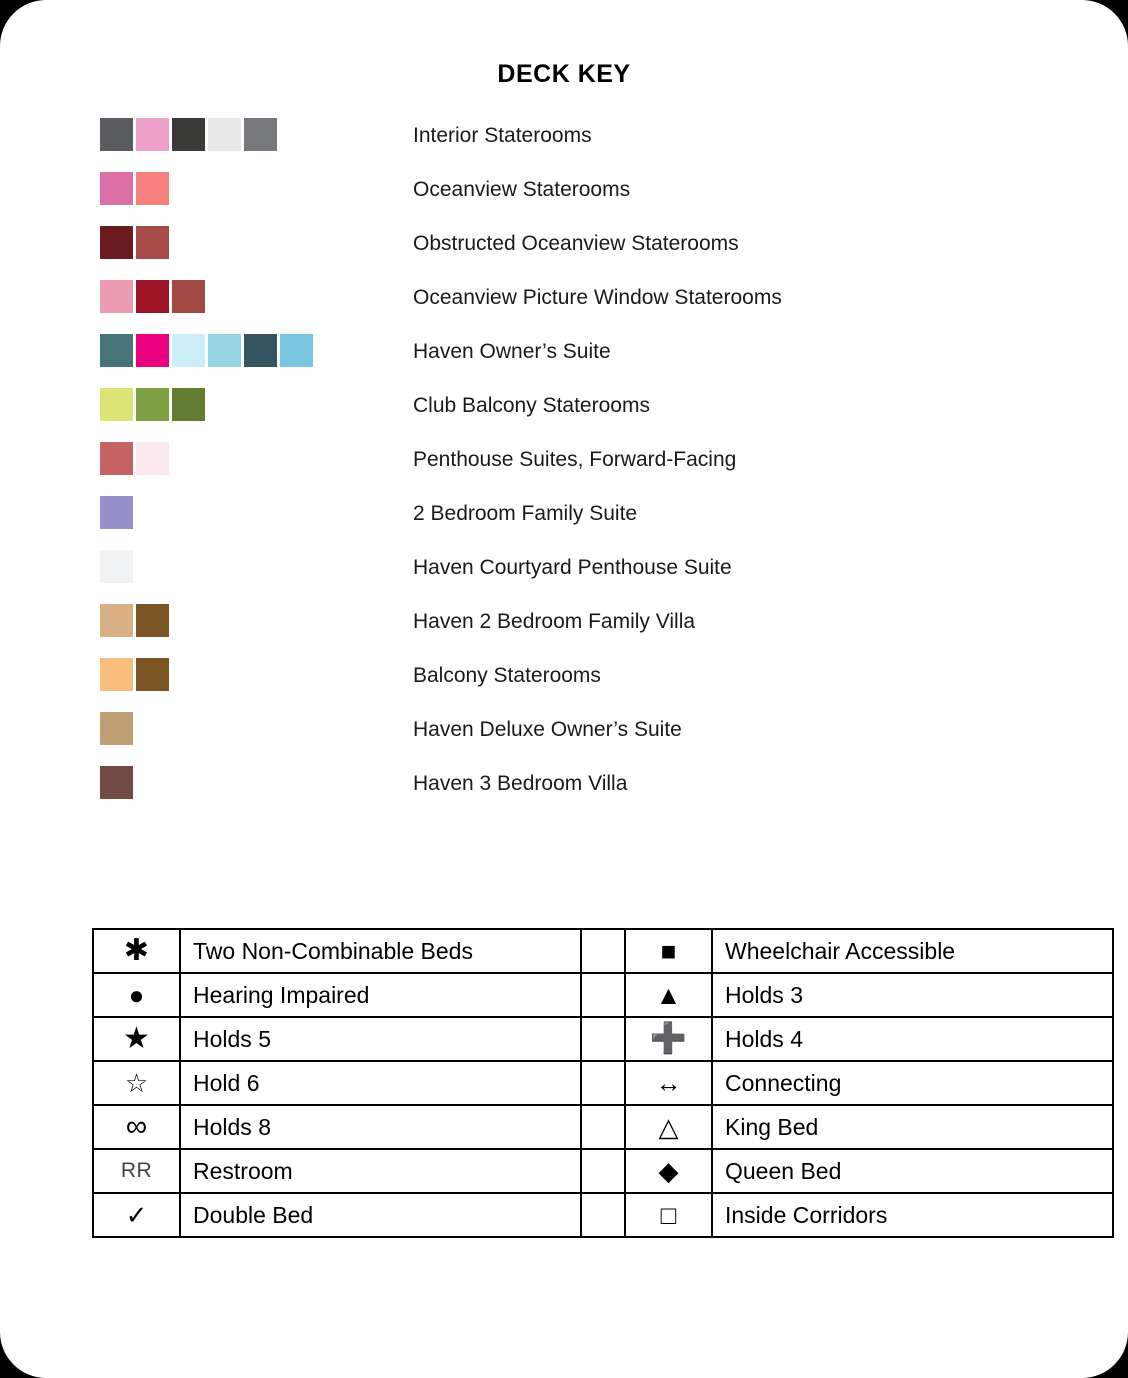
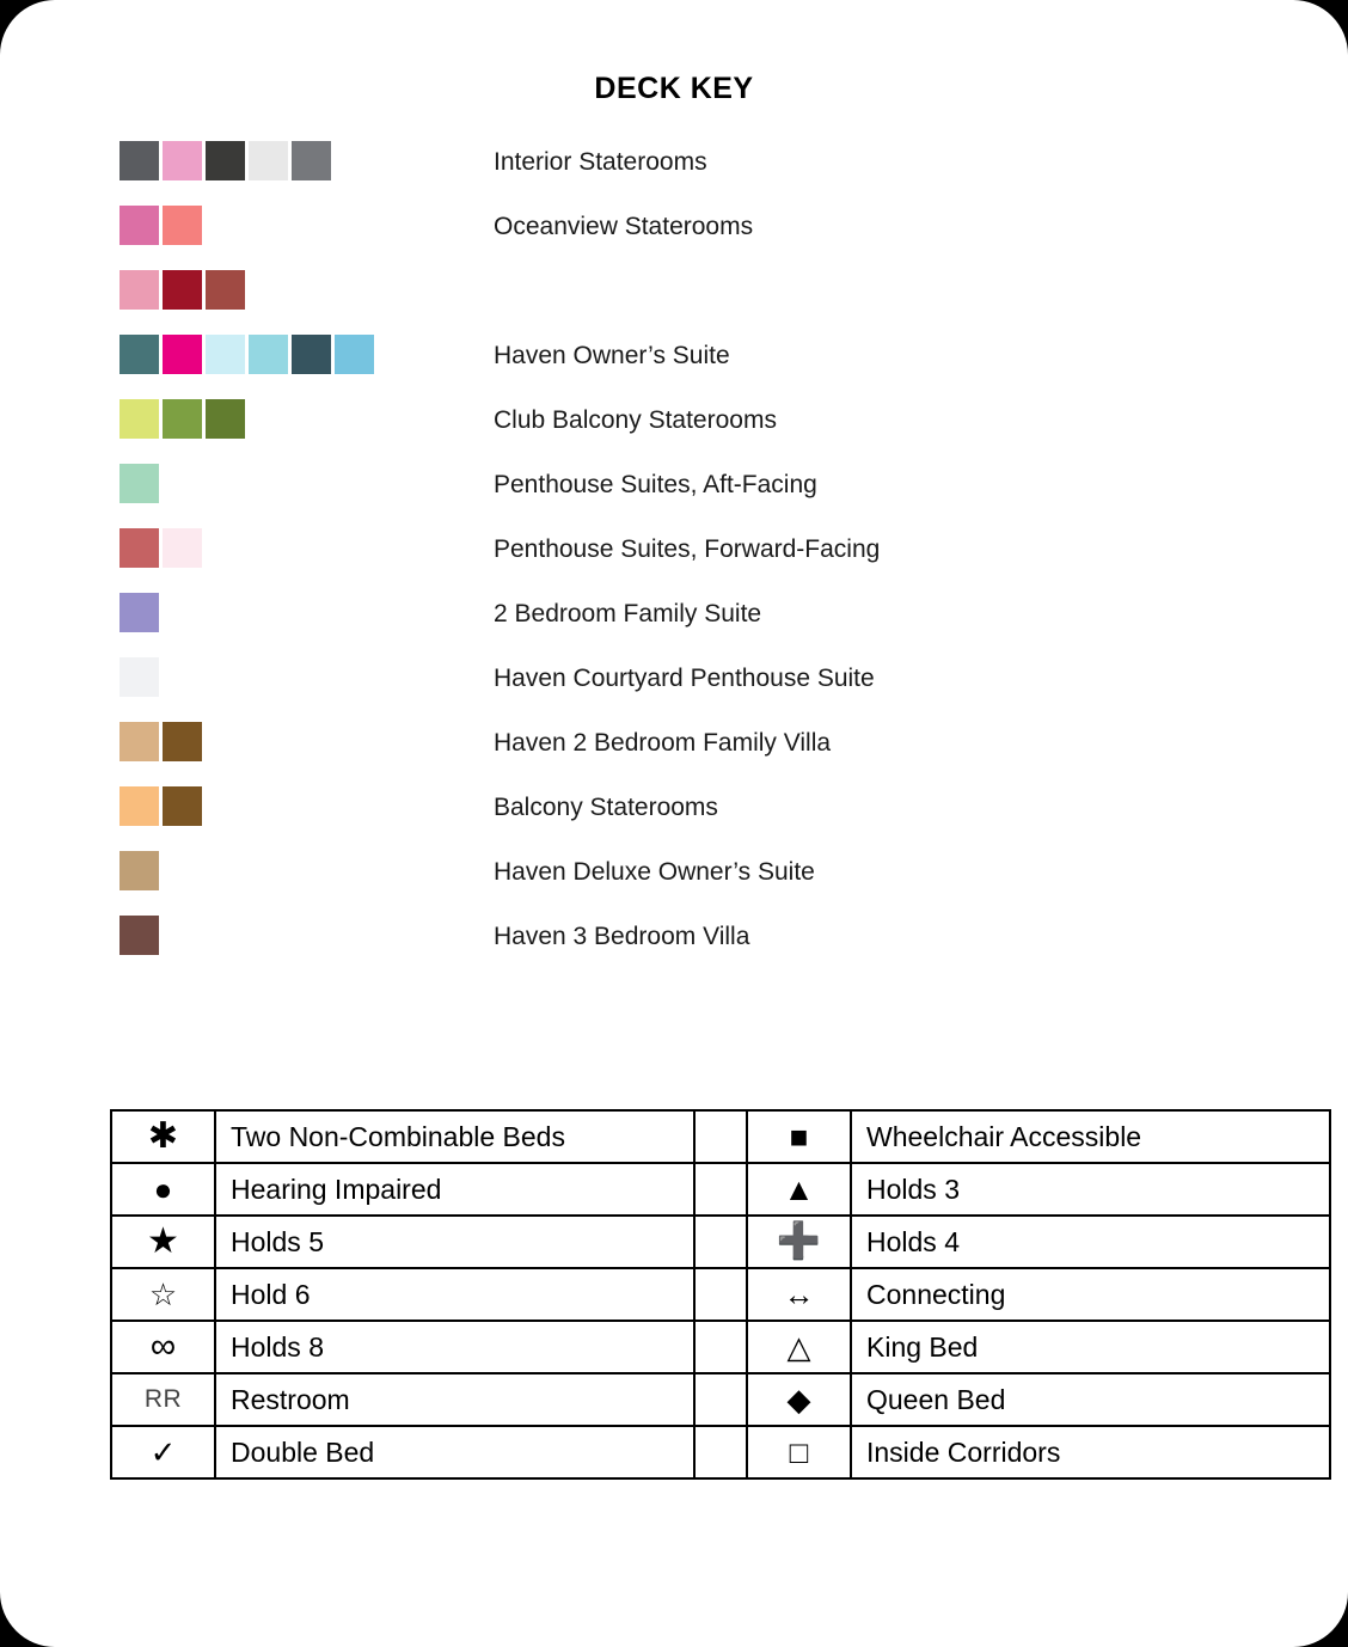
  DECK KEY
  Interior Staterooms
  Oceanview Staterooms
- Obstructed Oceanview Staterooms
- Oceanview Picture Window Staterooms
  Haven Owner’s Suite
  Club Balcony Staterooms
+ Penthouse Suites, Aft-Facing
  Penthouse Suites, Forward-Facing
  2 Bedroom Family Suite
  Haven Courtyard Penthouse Suite
  Haven 2 Bedroom Family Villa
  Balcony Staterooms
  Haven Deluxe Owner’s Suite
  Haven 3 Bedroom Villa
  ✱	Two Non-Combinable Beds		■	Wheelchair Accessible
  ●	Hearing Impaired		▲	Holds 3
  ★	Holds 5		➕	Holds 4
  ☆	Hold 6		↔	Connecting
  ∞	Holds 8		△	King Bed
  RR	Restroom		◆	Queen Bed
  ✓	Double Bed		□	Inside Corridors
